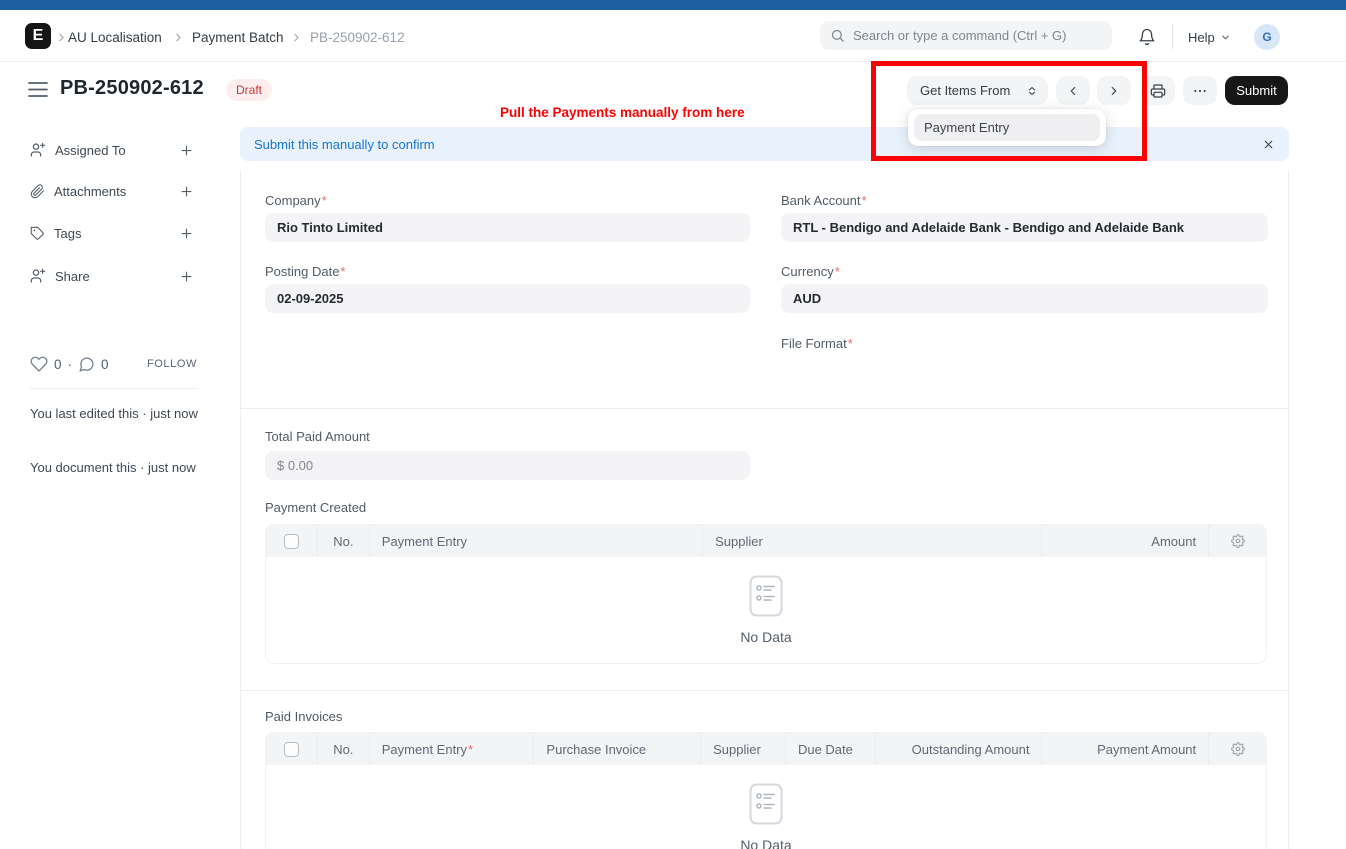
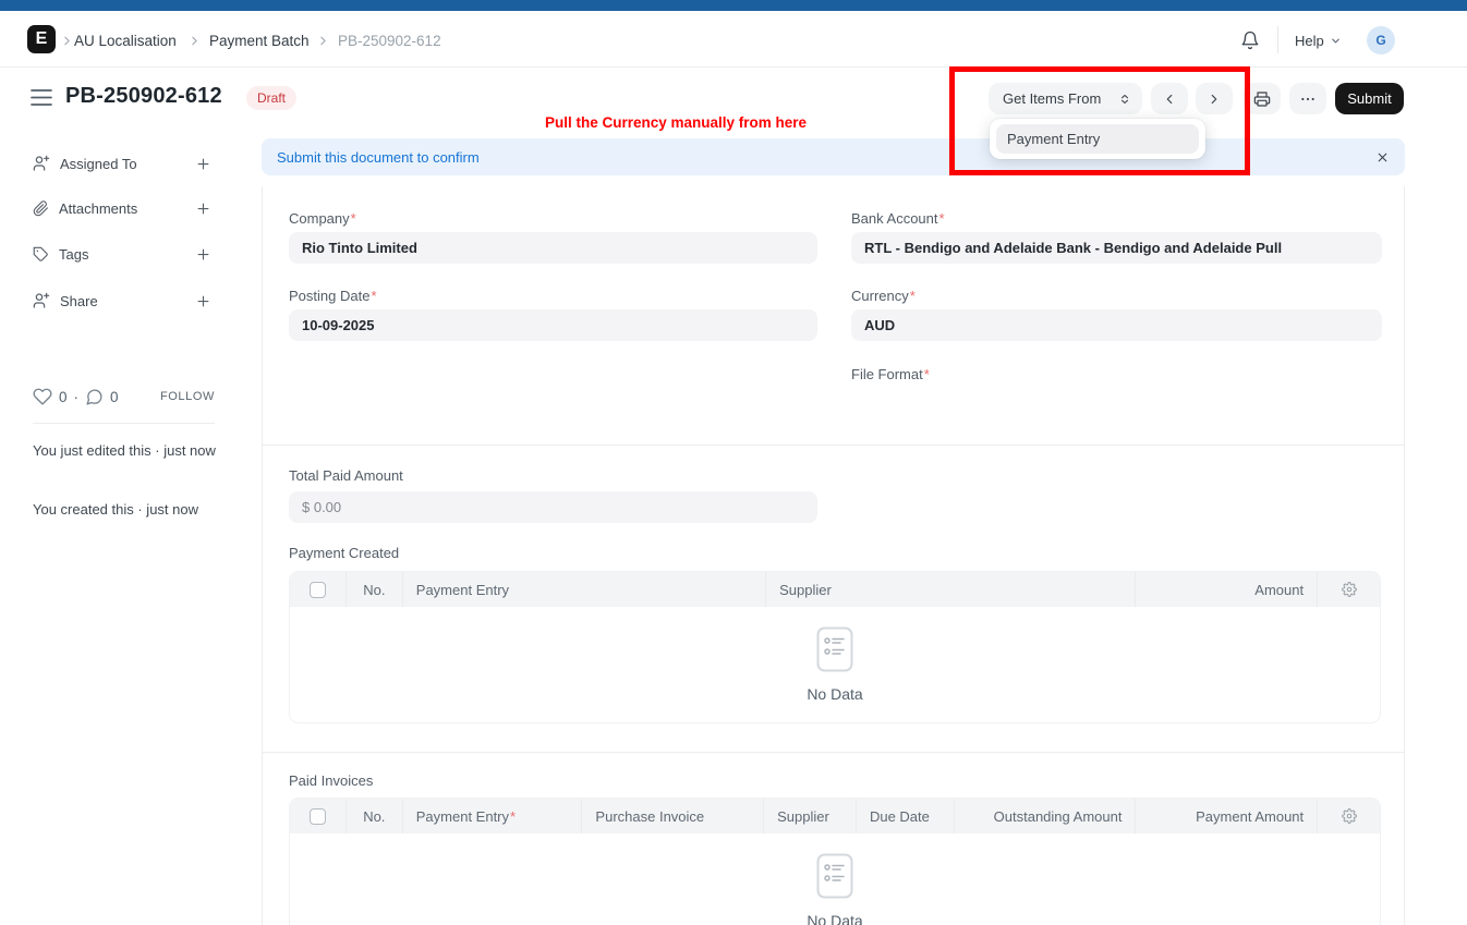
  E
  AU Localisation
  Payment Batch
  PB-250902-612
- Search or type a command (Ctrl + G)
  Help
  G
  PB-250902-612
  Draft
  Get Items From
  Submit
- Pull the Payments manually from here
+ Pull the Currency manually from here
  Payment Entry
- Submit this manually to confirm
+ Submit this document to confirm
  Assigned To
  Attachments
  Tags
  Share
  0
  ·
  0
  FOLLOW
- You last edited this · just now
+ You just edited this · just now
- You document this · just now
+ You created this · just now
  Company*
  Rio Tinto Limited
  Bank Account*
- RTL - Bendigo and Adelaide Bank - Bendigo and Adelaide Bank
+ RTL - Bendigo and Adelaide Bank - Bendigo and Adelaide Pull
  Posting Date*
- 02-09-2025
+ 10-09-2025
  Currency*
  AUD
  File Format*
  Total Paid Amount
  $ 0.00
  Payment Created
  No.
  Payment Entry
  Supplier
  Amount
  No Data
  Paid Invoices
  No.
  Payment Entry
  *
  Purchase Invoice
  Supplier
  Due Date
  Outstanding Amount
  Payment Amount
  No Data
